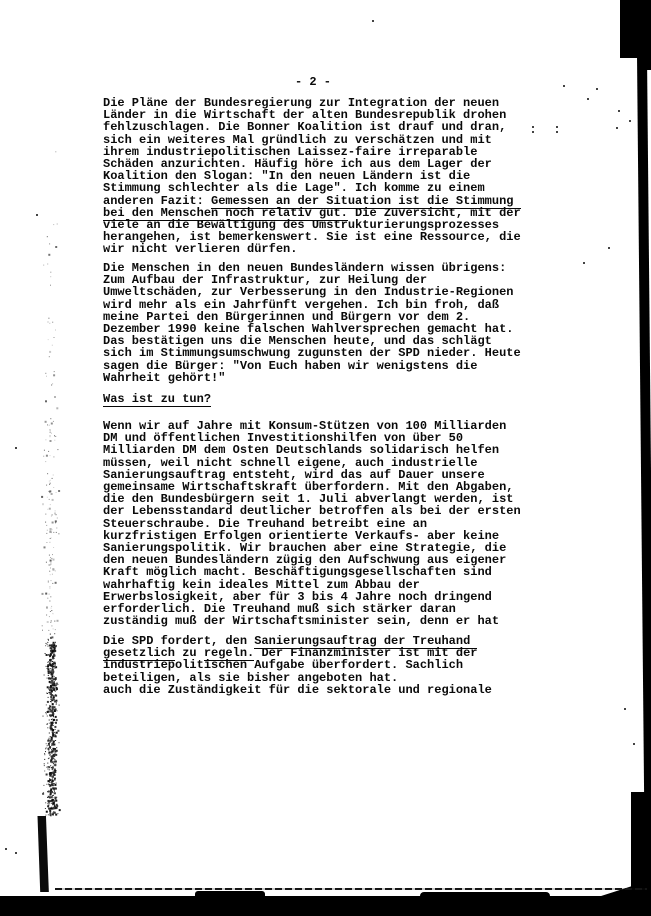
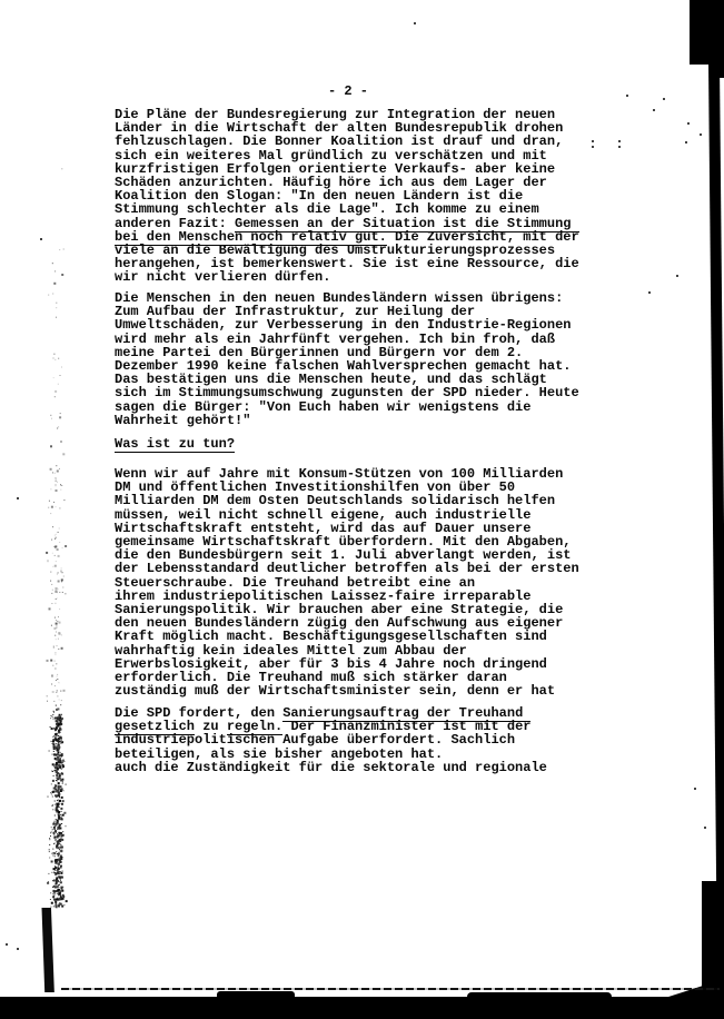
  - 2 -
  Die Pläne der Bundesregierung zur Integration der neuen
  Länder in die Wirtschaft der alten Bundesrepublik drohen
  fehlzuschlagen. Die Bonner Koalition ist drauf und dran,
  sich ein weiteres Mal gründlich zu verschätzen und mit
- ihrem industriepolitischen Laissez-faire irreparable
+ kurzfristigen Erfolgen orientierte Verkaufs- aber keine
  Schäden anzurichten. Häufig höre ich aus dem Lager der
  Koalition den Slogan: "In den neuen Ländern ist die
  Stimmung schlechter als die Lage". Ich komme zu einem
  anderen Fazit: Gemessen an der Situation ist die Stimmung
  bei den Menschen noch relativ gut. Die Zuversicht, mit der
  viele an die Bewältigung des Umstrukturierungsprozesses
  herangehen, ist bemerkenswert. Sie ist eine Ressource, die
  wir nicht verlieren dürfen.
  Die Menschen in den neuen Bundesländern wissen übrigens:
  Zum Aufbau der Infrastruktur, zur Heilung der
  Umweltschäden, zur Verbesserung in den Industrie-Regionen
  wird mehr als ein Jahrfünft vergehen. Ich bin froh, daß
  meine Partei den Bürgerinnen und Bürgern vor dem 2.
  Dezember 1990 keine falschen Wahlversprechen gemacht hat.
  Das bestätigen uns die Menschen heute, und das schlägt
  sich im Stimmungsumschwung zugunsten der SPD nieder. Heute
  sagen die Bürger: "Von Euch haben wir wenigstens die
  Wahrheit gehört!"
  Was ist zu tun?
  Wenn wir auf Jahre mit Konsum-Stützen von 100 Milliarden
  DM und öffentlichen Investitionshilfen von über 50
  Milliarden DM dem Osten Deutschlands solidarisch helfen
  müssen, weil nicht schnell eigene, auch industrielle
- Sanierungsauftrag entsteht, wird das auf Dauer unsere
+ Wirtschaftskraft entsteht, wird das auf Dauer unsere
  gemeinsame Wirtschaftskraft überfordern. Mit den Abgaben,
  die den Bundesbürgern seit 1. Juli abverlangt werden, ist
  der Lebensstandard deutlicher betroffen als bei der ersten
  Steuerschraube. Die Treuhand betreibt eine an
- kurzfristigen Erfolgen orientierte Verkaufs- aber keine
+ ihrem industriepolitischen Laissez-faire irreparable
  Sanierungspolitik. Wir brauchen aber eine Strategie, die
  den neuen Bundesländern zügig den Aufschwung aus eigener
  Kraft möglich macht. Beschäftigungsgesellschaften sind
  wahrhaftig kein ideales Mittel zum Abbau der
  Erwerbslosigkeit, aber für 3 bis 4 Jahre noch dringend
  erforderlich. Die Treuhand muß sich stärker daran
  zuständig muß der Wirtschaftsminister sein, denn er hat
  Die SPD fordert, den Sanierungsauftrag der Treuhand
  gesetzlich zu regeln. Der Finanzminister ist mit der
  industriepolitischen Aufgabe überfordert. Sachlich
  beteiligen, als sie bisher angeboten hat.
  auch die Zuständigkeit für die sektorale und regionale
